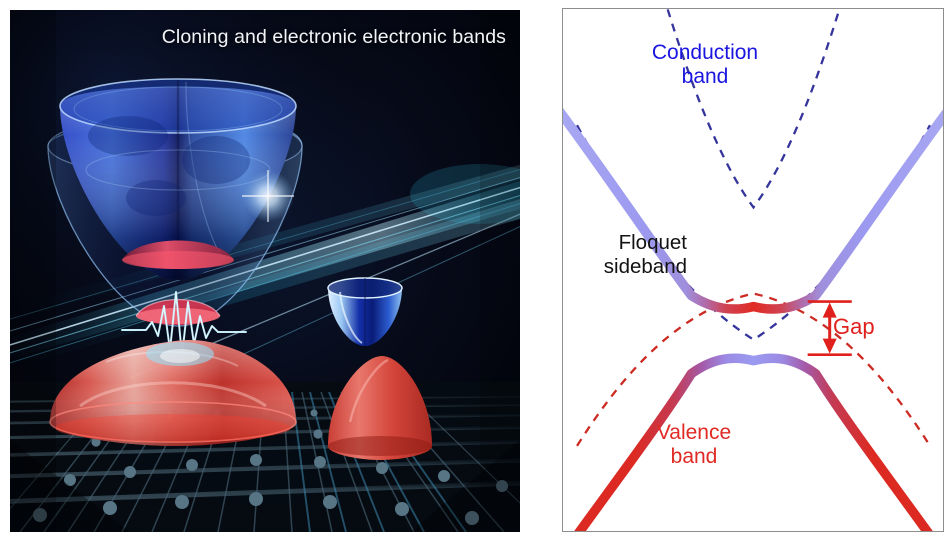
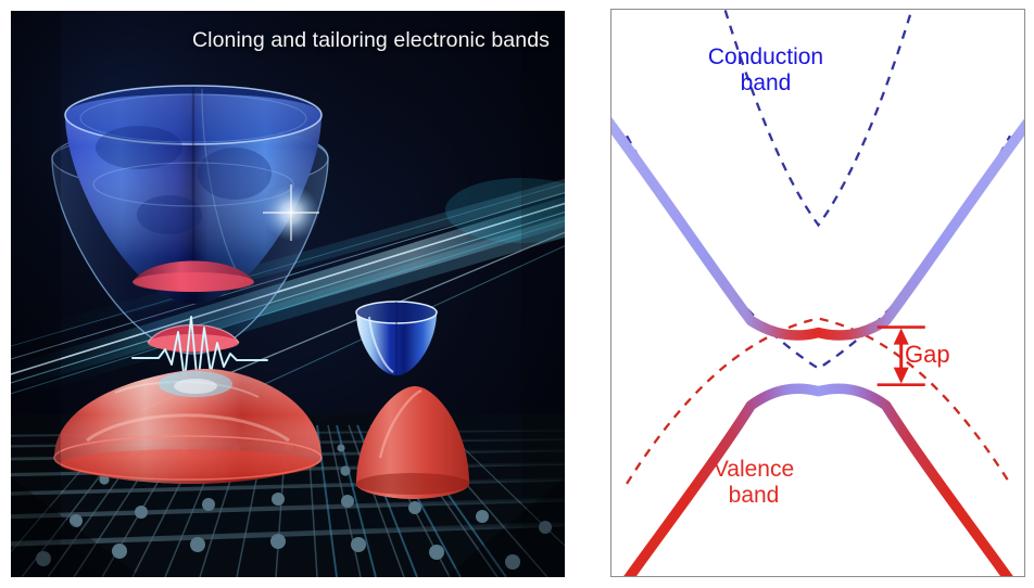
- Cloning and electronic electronic bands
+ Cloning and tailoring electronic bands
  Conduction
  band
- Floquet
- sideband
  Valence
  band
  Gap
